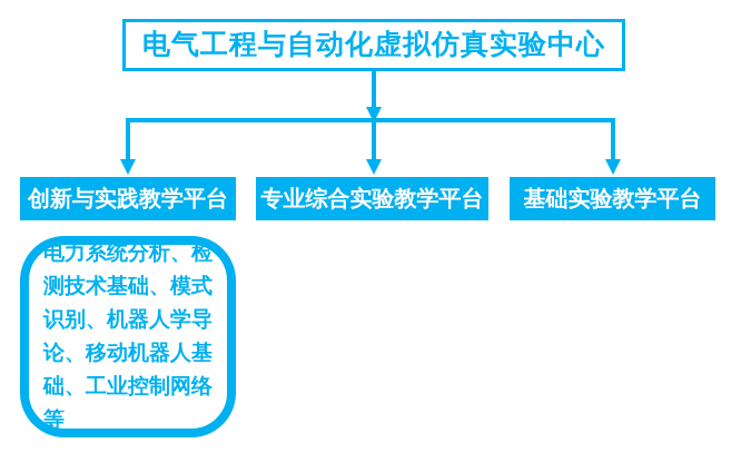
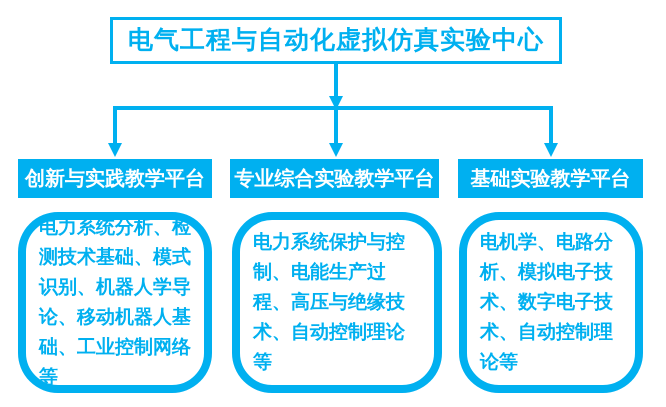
  电气工程与自动化虚拟仿真实验中心
  创新与实践教学平台
  专业综合实验教学平台
  基础实验教学平台
  电力系统分析、检测技术基础、模式识别、机器人学导论、移动机器人基础、工业控制网络等
+ 电力系统保护与控制、电能生产过程、高压与绝缘技术、自动控制理论等
+ 电机学、电路分析、模拟电子技术、数字电子技术、自动控制理论等
